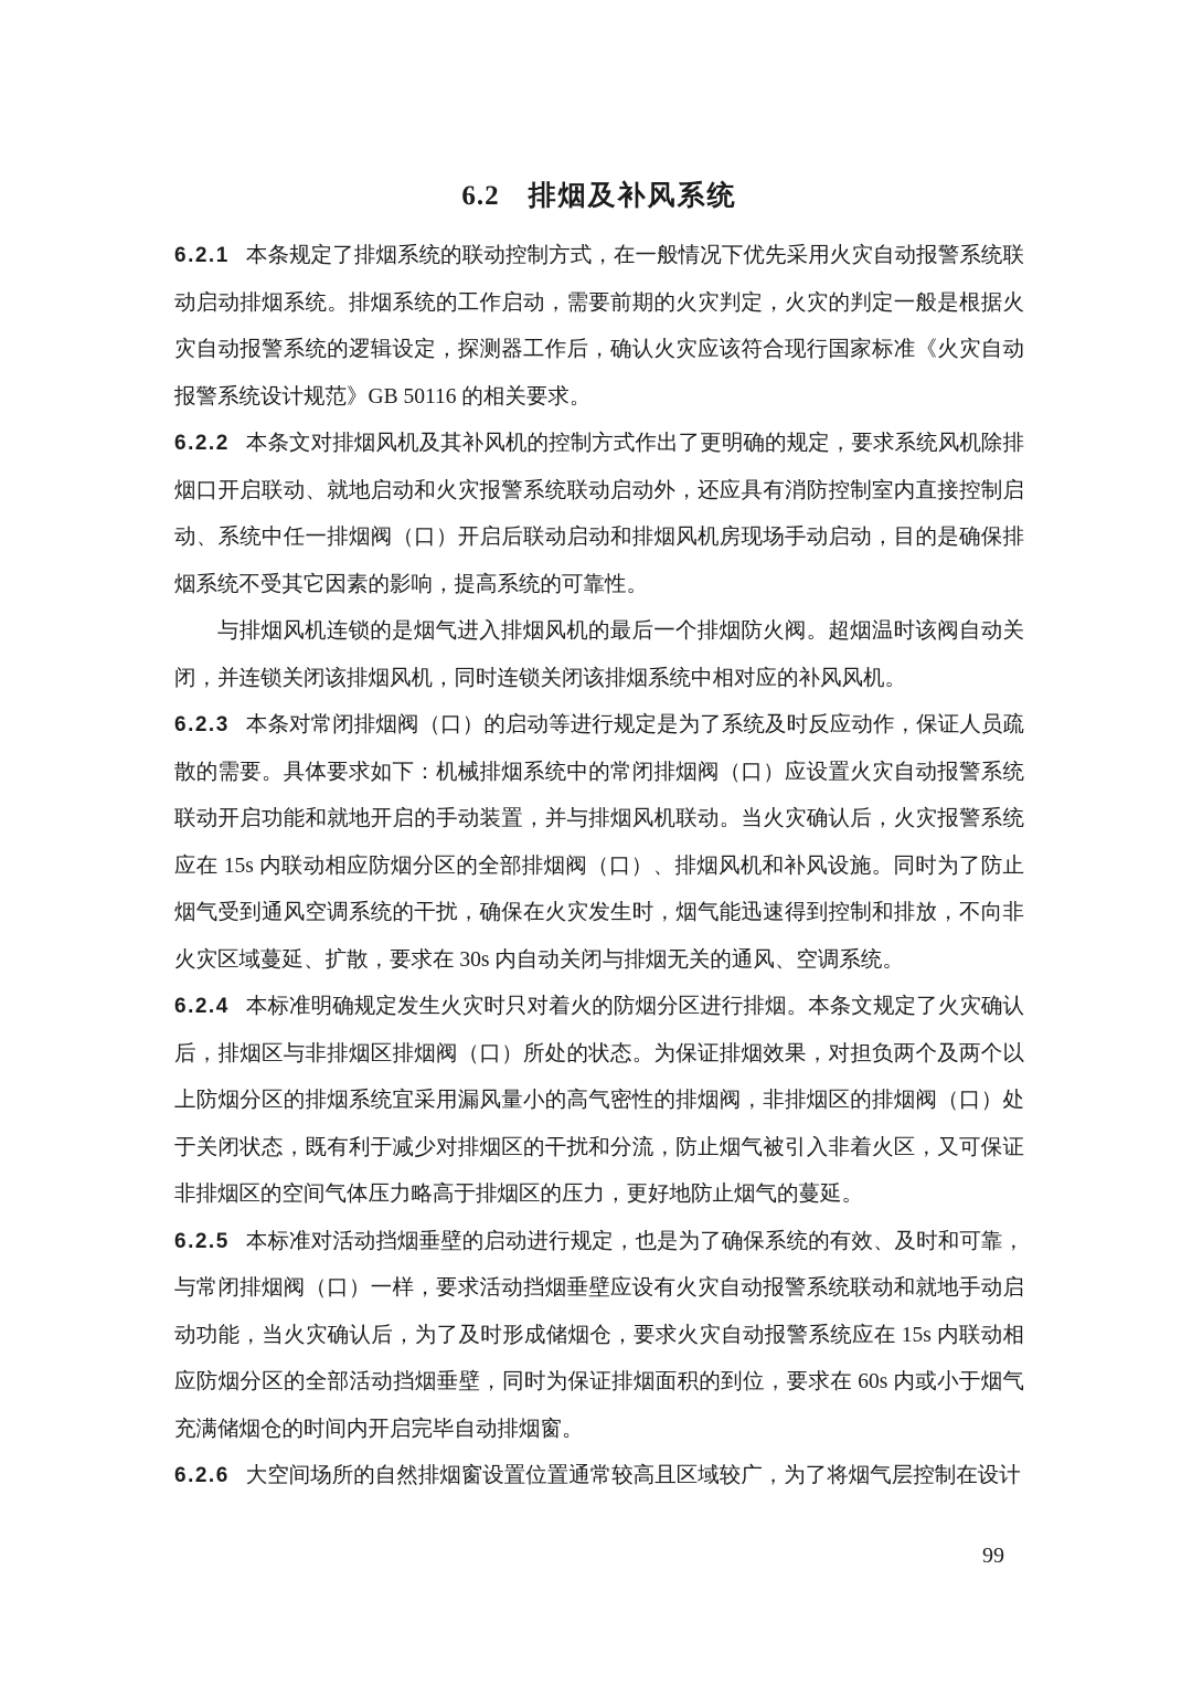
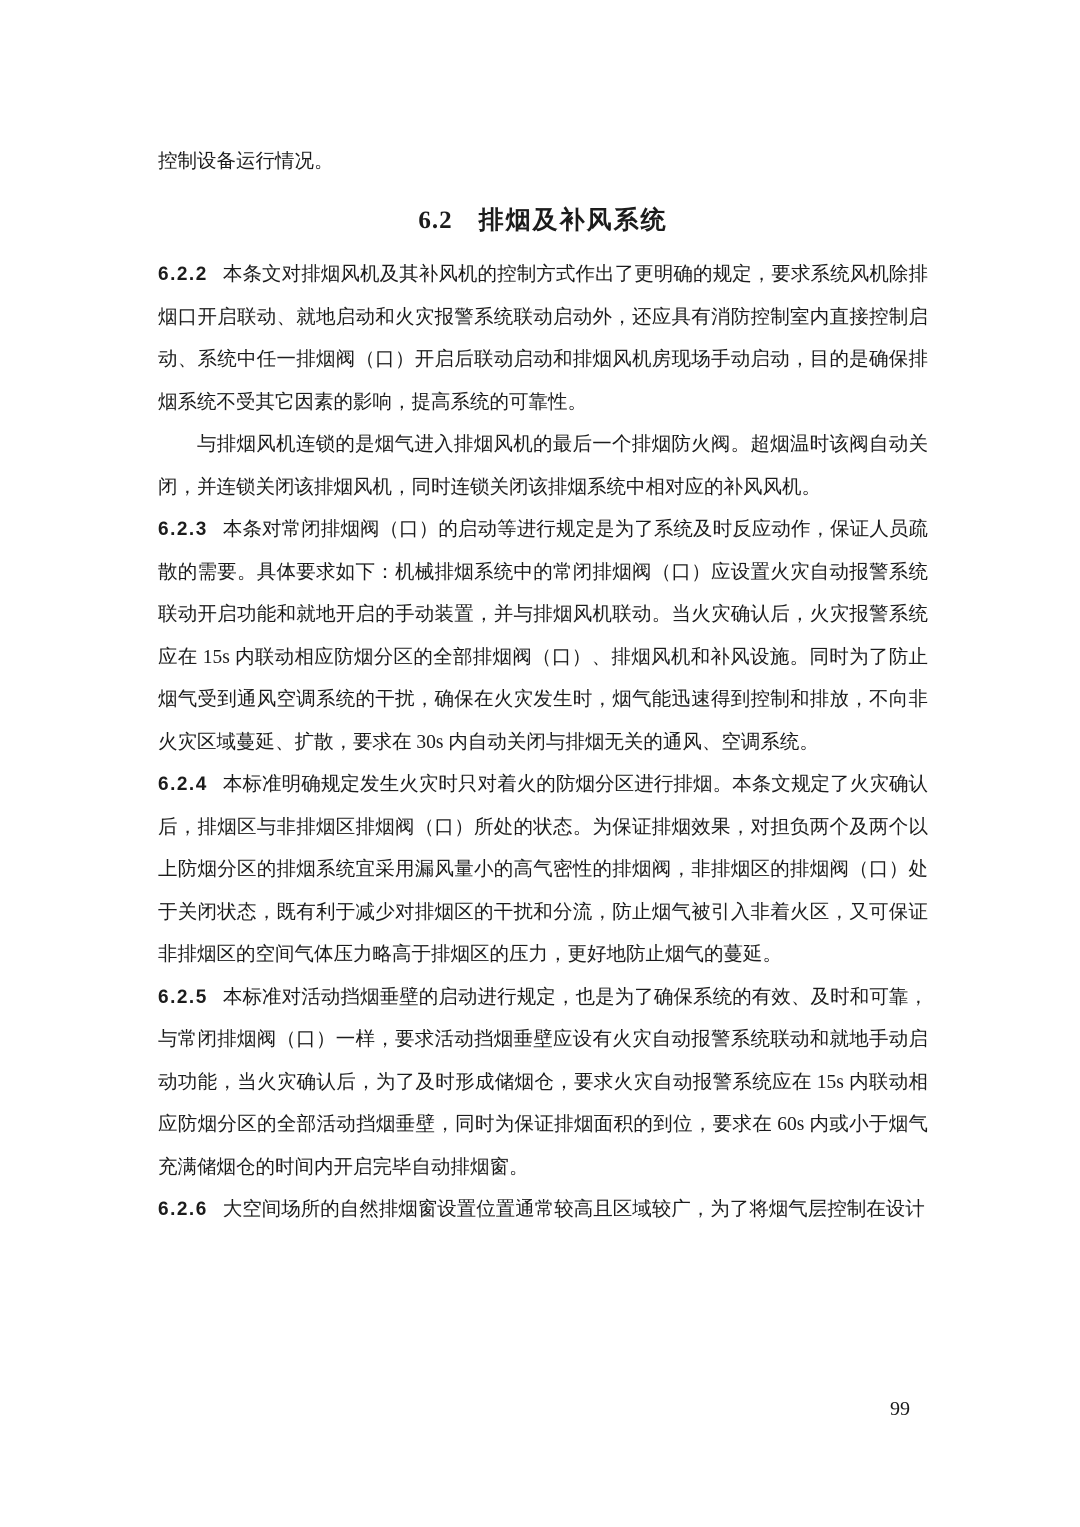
+ 控制设备运行情况。
  6.2 排烟及补风系统
- 6.2.1 本条规定了排烟系统的联动控制方式，在一般情况下优先采用火灾自动报警系统联动启动排烟系统。排烟系统的工作启动，需要前期的火灾判定，火灾的判定一般是根据火灾自动报警系统的逻辑设定，探测器工作后，确认火灾应该符合现行国家标准《火灾自动报警系统设计规范》GB 50116 的相关要求。
  6.2.2 本条文对排烟风机及其补风机的控制方式作出了更明确的规定，要求系统风机除排烟口开启联动、就地启动和火灾报警系统联动启动外，还应具有消防控制室内直接控制启动、系统中任一排烟阀（口）开启后联动启动和排烟风机房现场手动启动，目的是确保排烟系统不受其它因素的影响，提高系统的可靠性。
  与排烟风机连锁的是烟气进入排烟风机的最后一个排烟防火阀。超烟温时该阀自动关闭，并连锁关闭该排烟风机，同时连锁关闭该排烟系统中相对应的补风风机。
  6.2.3 本条对常闭排烟阀（口）的启动等进行规定是为了系统及时反应动作，保证人员疏散的需要。具体要求如下：机械排烟系统中的常闭排烟阀（口）应设置火灾自动报警系统联动开启功能和就地开启的手动装置，并与排烟风机联动。当火灾确认后，火灾报警系统应在 15s 内联动相应防烟分区的全部排烟阀（口）、排烟风机和补风设施。同时为了防止烟气受到通风空调系统的干扰，确保在火灾发生时，烟气能迅速得到控制和排放，不向非火灾区域蔓延、扩散，要求在 30s 内自动关闭与排烟无关的通风、空调系统。
  6.2.4 本标准明确规定发生火灾时只对着火的防烟分区进行排烟。本条文规定了火灾确认后，排烟区与非排烟区排烟阀（口）所处的状态。为保证排烟效果，对担负两个及两个以上防烟分区的排烟系统宜采用漏风量小的高气密性的排烟阀，非排烟区的排烟阀（口）处于关闭状态，既有利于减少对排烟区的干扰和分流，防止烟气被引入非着火区，又可保证非排烟区的空间气体压力略高于排烟区的压力，更好地防止烟气的蔓延。
  6.2.5 本标准对活动挡烟垂壁的启动进行规定，也是为了确保系统的有效、及时和可靠，与常闭排烟阀（口）一样，要求活动挡烟垂壁应设有火灾自动报警系统联动和就地手动启动功能，当火灾确认后，为了及时形成储烟仓，要求火灾自动报警系统应在 15s 内联动相应防烟分区的全部活动挡烟垂壁，同时为保证排烟面积的到位，要求在 60s 内或小于烟气充满储烟仓的时间内开启完毕自动排烟窗。
  6.2.6 大空间场所的自然排烟窗设置位置通常较高且区域较广，为了将烟气层控制在设计
  99
